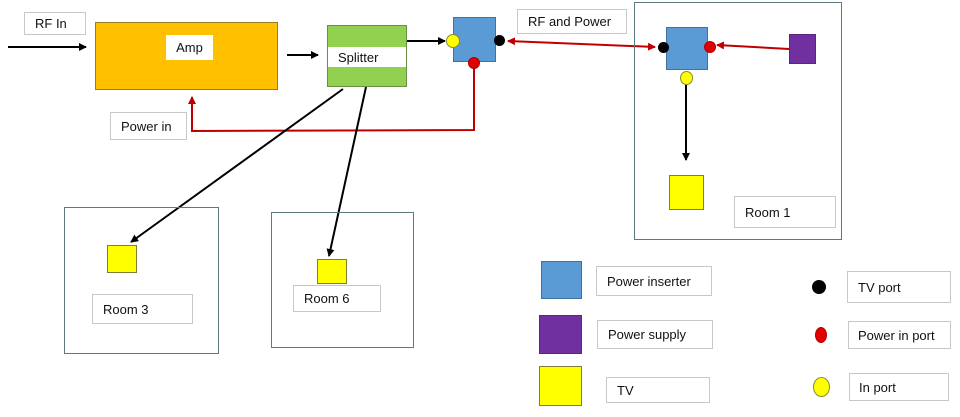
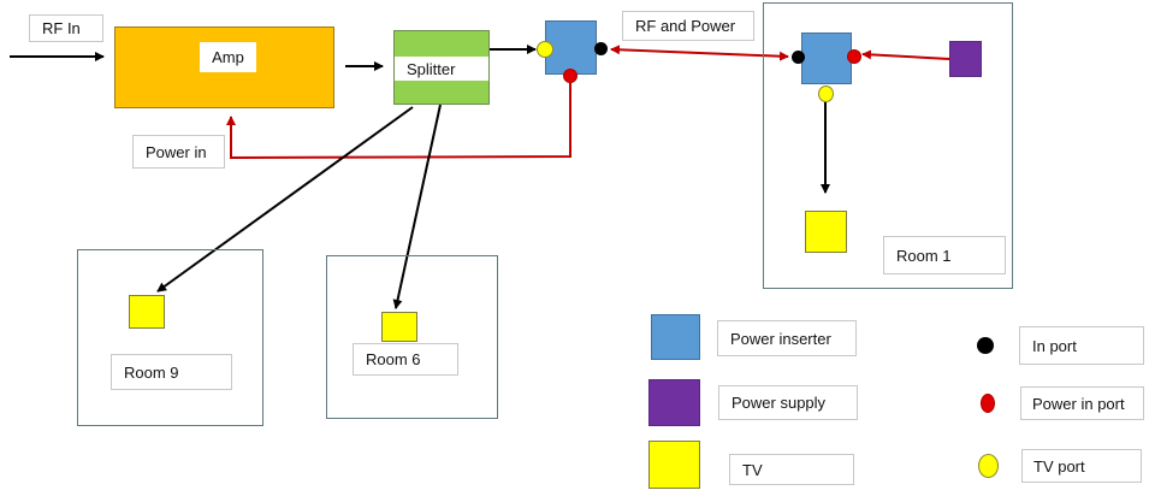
  RF In
  Amp
  Power in
  Splitter
  RF and Power
  Room 1
- Room 3
+ Room 9
  Room 6
  Power inserter
  Power supply
  TV
- TV port
+ In port
  Power in port
- In port
+ TV port
